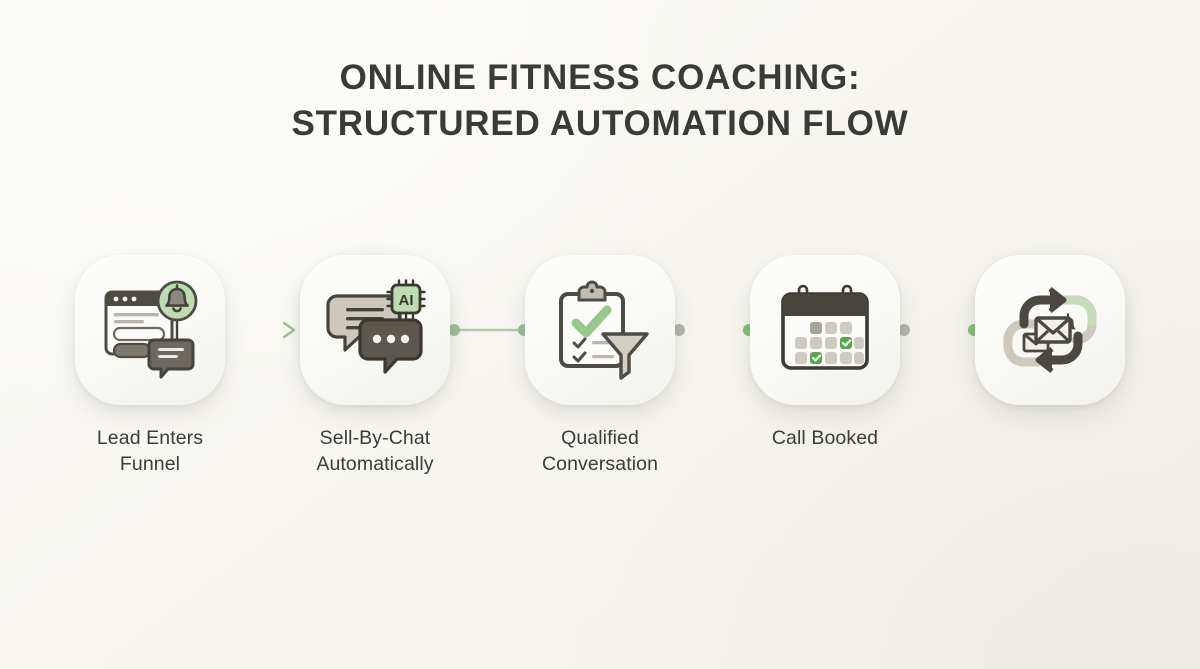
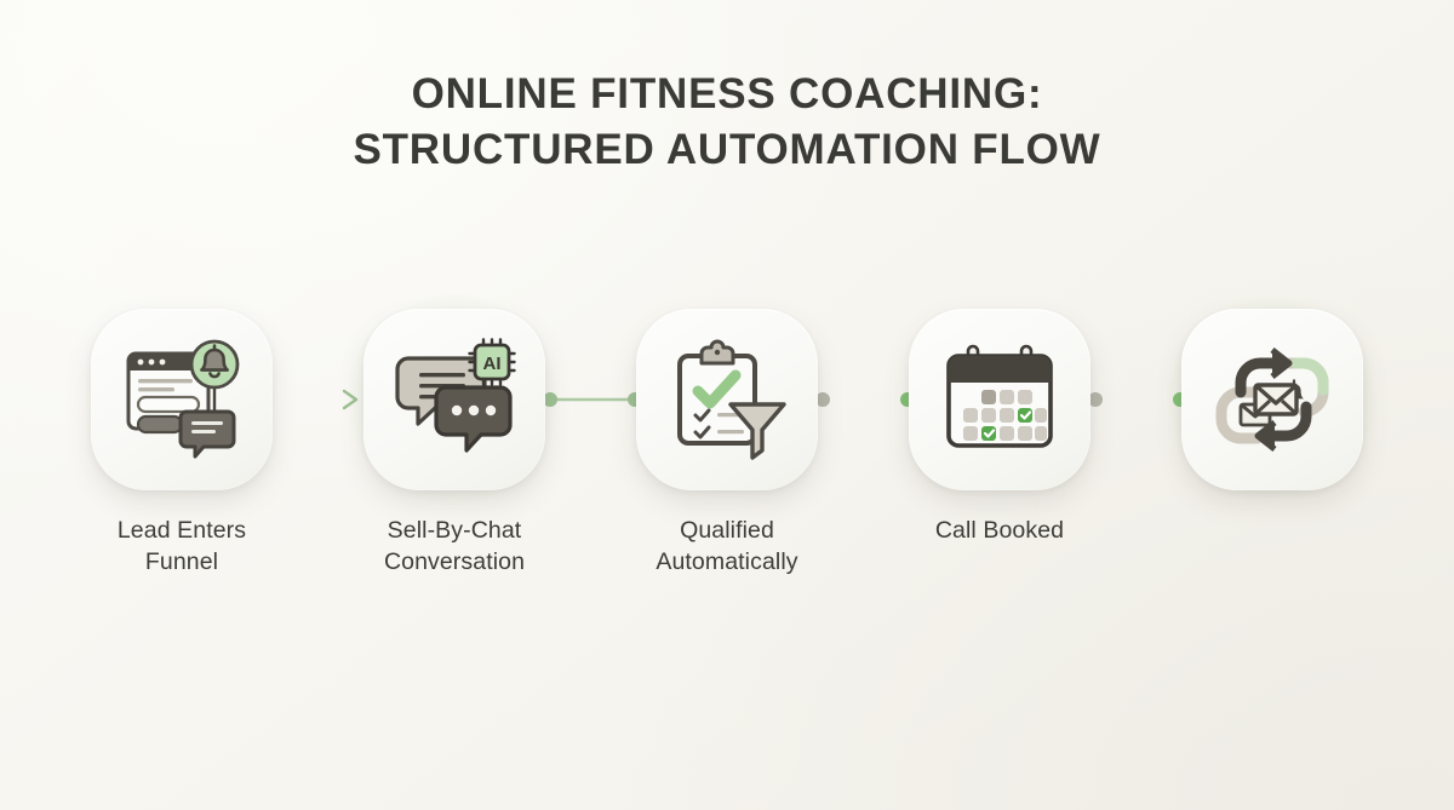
  ONLINE FITNESS COACHING:
  STRUCTURED AUTOMATION FLOW
  AI
  Lead Enters
  Funnel
  Sell-By-Chat
- Automatically
+ Conversation
  Qualified
- Conversation
+ Automatically
  Call Booked
